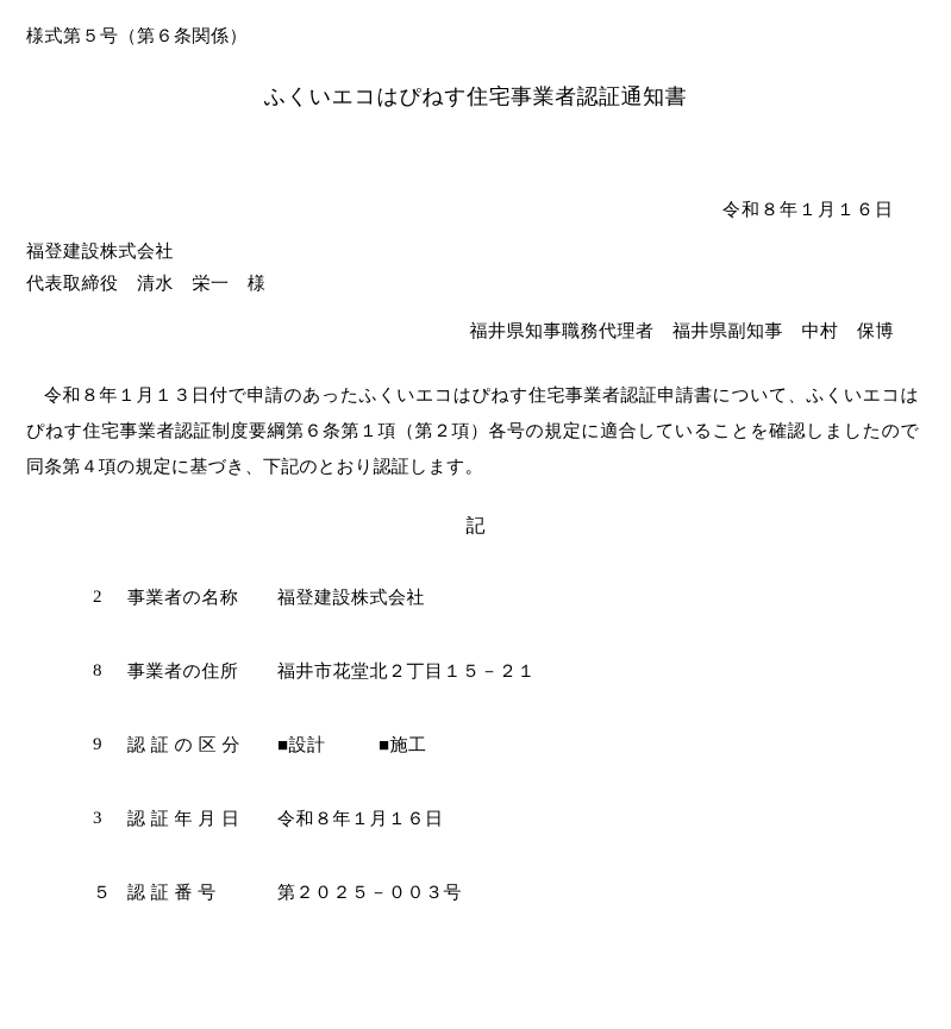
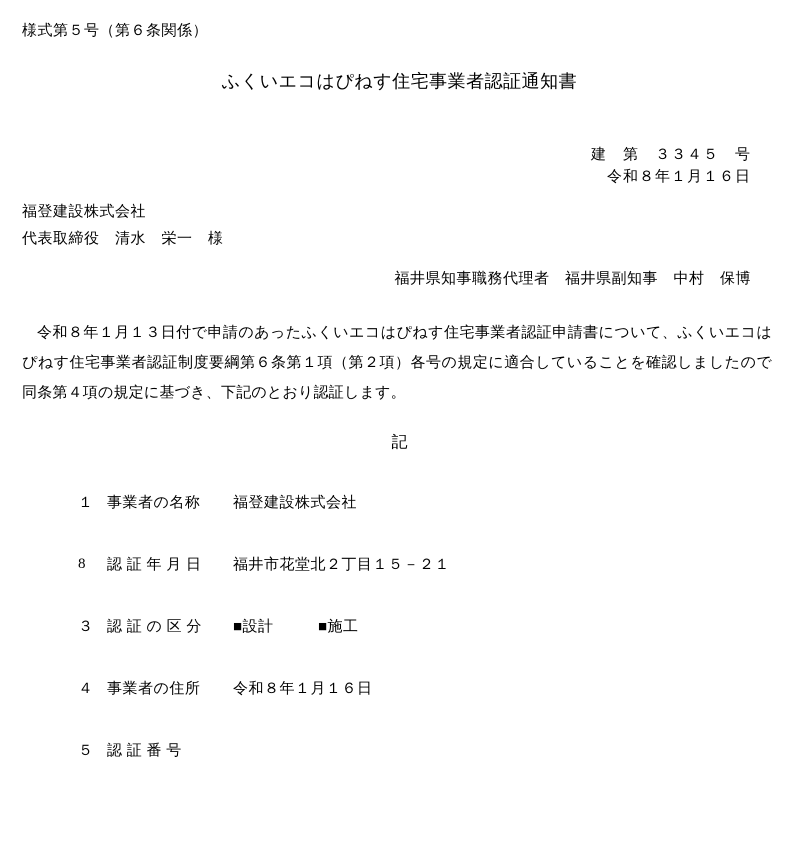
  様式第５号（第６条関係）
  ふくいエコはぴねす住宅事業者認証通知書
+ 建 第 ３３４５ 号
  令和８年１月１６日
  福登建設株式会社
  代表取締役 清水 栄一 様
  福井県知事職務代理者 福井県副知事 中村 保博
  令和８年１月１３日付で申請のあったふくいエコはぴねす住宅事業者認証申請書について、ふくいエコはぴねす住宅事業者認証制度要綱第６条第１項（第２項）各号の規定に適合していることを確認しましたので同条第４項の規定に基づき、下記のとおり認証します。
  記
- 2
+ １
  事業者の名称
  福登建設株式会社
  8
- 事業者の住所
+ 認 証 年 月 日
  福井市花堂北２丁目１５－２１
- 9
+ ３
  認 証 の 区 分
  ■設計
  ■施工
- 3
+ ４
- 認 証 年 月 日
+ 事業者の住所
  令和８年１月１６日
  ５
  認 証 番 号
- 第２０２５－００３号
